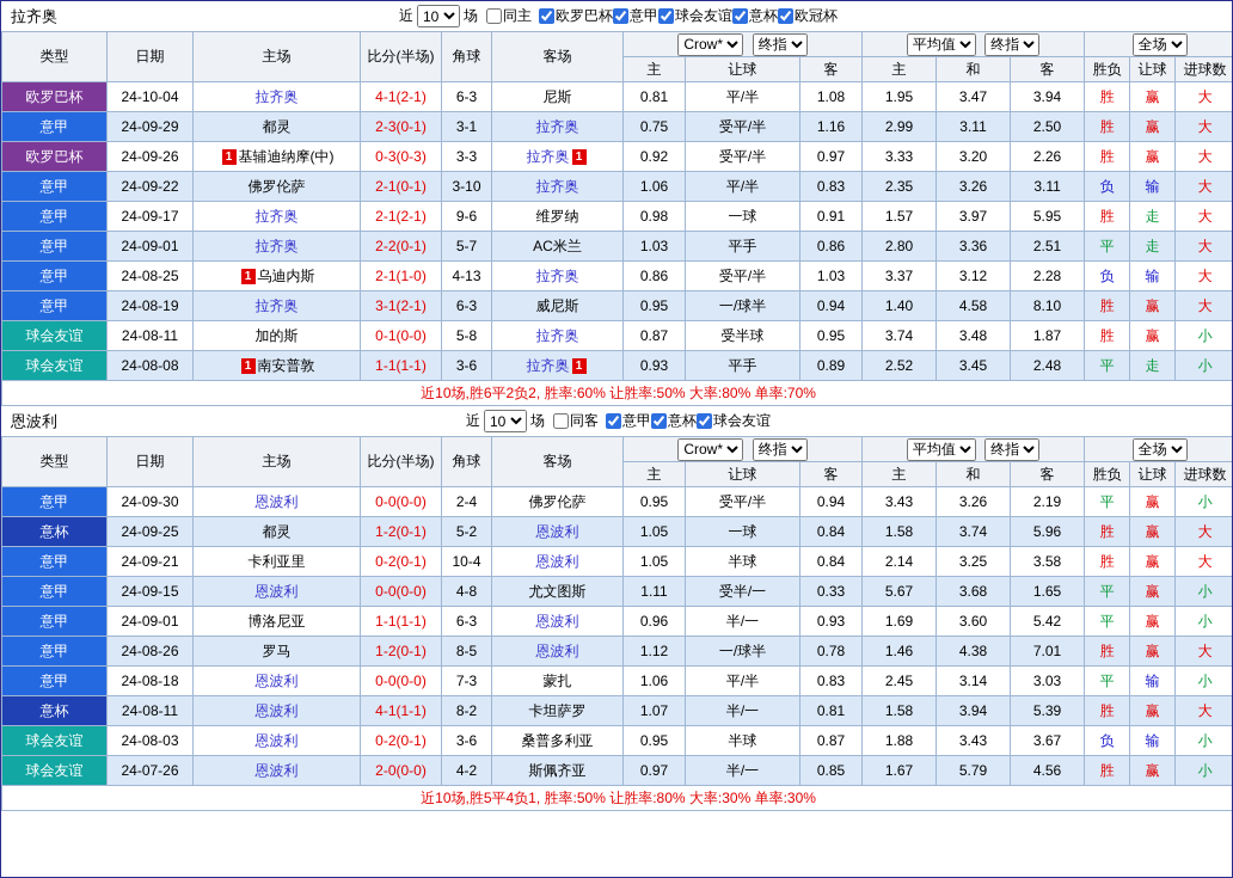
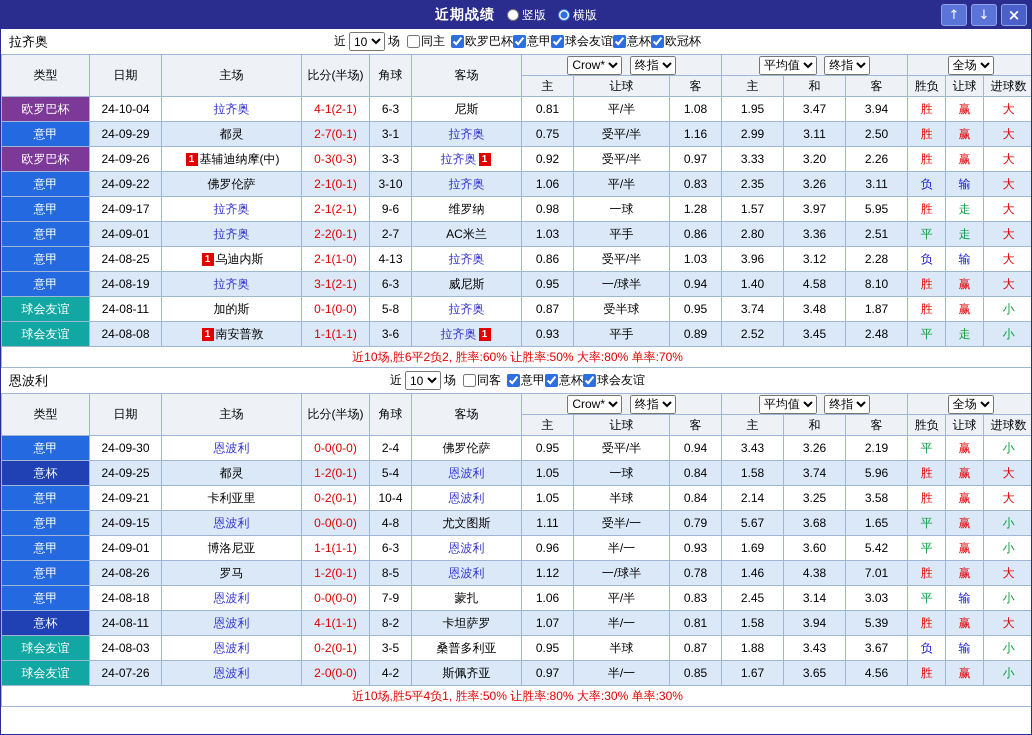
+ 近期战绩
+ 竖版
+ 横版
+ ↑
+ ↓
+ ×
  拉齐奥
  近
  10
  场
  同主
  欧罗巴杯
  意甲
  球会友谊
  意杯
  欧冠杯
  类型	日期	主场	比分(半场)	角球	客场	Crow* 终指	平均值 终指	全场
  主	让球	客	主	和	客	胜负	让球	进球数
  欧罗巴杯	24-10-04	拉齐奥	4-1(2-1)	6-3	尼斯	0.81	平/半	1.08	1.95	3.47	3.94	胜	赢	大
- 意甲	24-09-29	都灵	2-3(0-1)	3-1	拉齐奥	0.75	受平/半	1.16	2.99	3.11	2.50	胜	赢	大
+ 意甲	24-09-29	都灵	2-7(0-1)	3-1	拉齐奥	0.75	受平/半	1.16	2.99	3.11	2.50	胜	赢	大
  欧罗巴杯	24-09-26	1 基辅迪纳摩(中)	0-3(0-3)	3-3	拉齐奥 1	0.92	受平/半	0.97	3.33	3.20	2.26	胜	赢	大
  意甲	24-09-22	佛罗伦萨	2-1(0-1)	3-10	拉齐奥	1.06	平/半	0.83	2.35	3.26	3.11	负	输	大
- 意甲	24-09-17	拉齐奥	2-1(2-1)	9-6	维罗纳	0.98	一球	0.91	1.57	3.97	5.95	胜	走	大
+ 意甲	24-09-17	拉齐奥	2-1(2-1)	9-6	维罗纳	0.98	一球	1.28	1.57	3.97	5.95	胜	走	大
- 意甲	24-09-01	拉齐奥	2-2(0-1)	5-7	AC米兰	1.03	平手	0.86	2.80	3.36	2.51	平	走	大
+ 意甲	24-09-01	拉齐奥	2-2(0-1)	2-7	AC米兰	1.03	平手	0.86	2.80	3.36	2.51	平	走	大
- 意甲	24-08-25	1 乌迪内斯	2-1(1-0)	4-13	拉齐奥	0.86	受平/半	1.03	3.37	3.12	2.28	负	输	大
+ 意甲	24-08-25	1 乌迪内斯	2-1(1-0)	4-13	拉齐奥	0.86	受平/半	1.03	3.96	3.12	2.28	负	输	大
  意甲	24-08-19	拉齐奥	3-1(2-1)	6-3	威尼斯	0.95	一/球半	0.94	1.40	4.58	8.10	胜	赢	大
  球会友谊	24-08-11	加的斯	0-1(0-0)	5-8	拉齐奥	0.87	受半球	0.95	3.74	3.48	1.87	胜	赢	小
  球会友谊	24-08-08	1 南安普敦	1-1(1-1)	3-6	拉齐奥 1	0.93	平手	0.89	2.52	3.45	2.48	平	走	小
  近10场,胜6平2负2, 胜率:60% 让胜率:50% 大率:80% 单率:70%
  恩波利
  近
  10
  场
  同客
  意甲
  意杯
  球会友谊
  类型	日期	主场	比分(半场)	角球	客场	Crow* 终指	平均值 终指	全场
  主	让球	客	主	和	客	胜负	让球	进球数
  意甲	24-09-30	恩波利	0-0(0-0)	2-4	佛罗伦萨	0.95	受平/半	0.94	3.43	3.26	2.19	平	赢	小
- 意杯	24-09-25	都灵	1-2(0-1)	5-2	恩波利	1.05	一球	0.84	1.58	3.74	5.96	胜	赢	大
+ 意杯	24-09-25	都灵	1-2(0-1)	5-4	恩波利	1.05	一球	0.84	1.58	3.74	5.96	胜	赢	大
  意甲	24-09-21	卡利亚里	0-2(0-1)	10-4	恩波利	1.05	半球	0.84	2.14	3.25	3.58	胜	赢	大
- 意甲	24-09-15	恩波利	0-0(0-0)	4-8	尤文图斯	1.11	受半/一	0.33	5.67	3.68	1.65	平	赢	小
+ 意甲	24-09-15	恩波利	0-0(0-0)	4-8	尤文图斯	1.11	受半/一	0.79	5.67	3.68	1.65	平	赢	小
  意甲	24-09-01	博洛尼亚	1-1(1-1)	6-3	恩波利	0.96	半/一	0.93	1.69	3.60	5.42	平	赢	小
  意甲	24-08-26	罗马	1-2(0-1)	8-5	恩波利	1.12	一/球半	0.78	1.46	4.38	7.01	胜	赢	大
- 意甲	24-08-18	恩波利	0-0(0-0)	7-3	蒙扎	1.06	平/半	0.83	2.45	3.14	3.03	平	输	小
+ 意甲	24-08-18	恩波利	0-0(0-0)	7-9	蒙扎	1.06	平/半	0.83	2.45	3.14	3.03	平	输	小
  意杯	24-08-11	恩波利	4-1(1-1)	8-2	卡坦萨罗	1.07	半/一	0.81	1.58	3.94	5.39	胜	赢	大
- 球会友谊	24-08-03	恩波利	0-2(0-1)	3-6	桑普多利亚	0.95	半球	0.87	1.88	3.43	3.67	负	输	小
+ 球会友谊	24-08-03	恩波利	0-2(0-1)	3-5	桑普多利亚	0.95	半球	0.87	1.88	3.43	3.67	负	输	小
- 球会友谊	24-07-26	恩波利	2-0(0-0)	4-2	斯佩齐亚	0.97	半/一	0.85	1.67	5.79	4.56	胜	赢	小
+ 球会友谊	24-07-26	恩波利	2-0(0-0)	4-2	斯佩齐亚	0.97	半/一	0.85	1.67	3.65	4.56	胜	赢	小
  近10场,胜5平4负1, 胜率:50% 让胜率:80% 大率:30% 单率:30%
